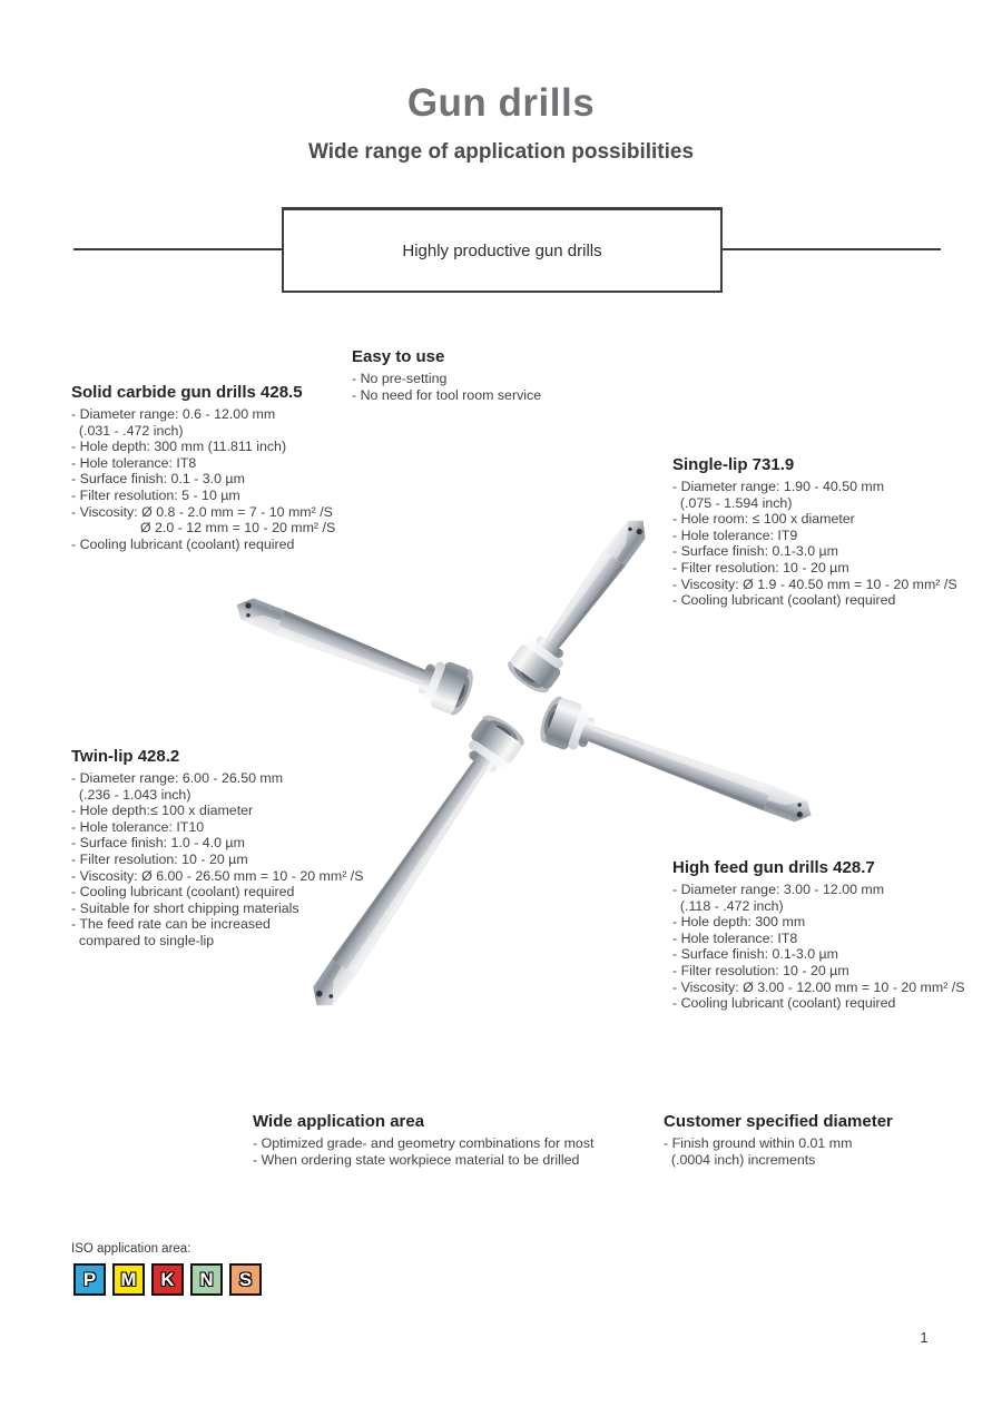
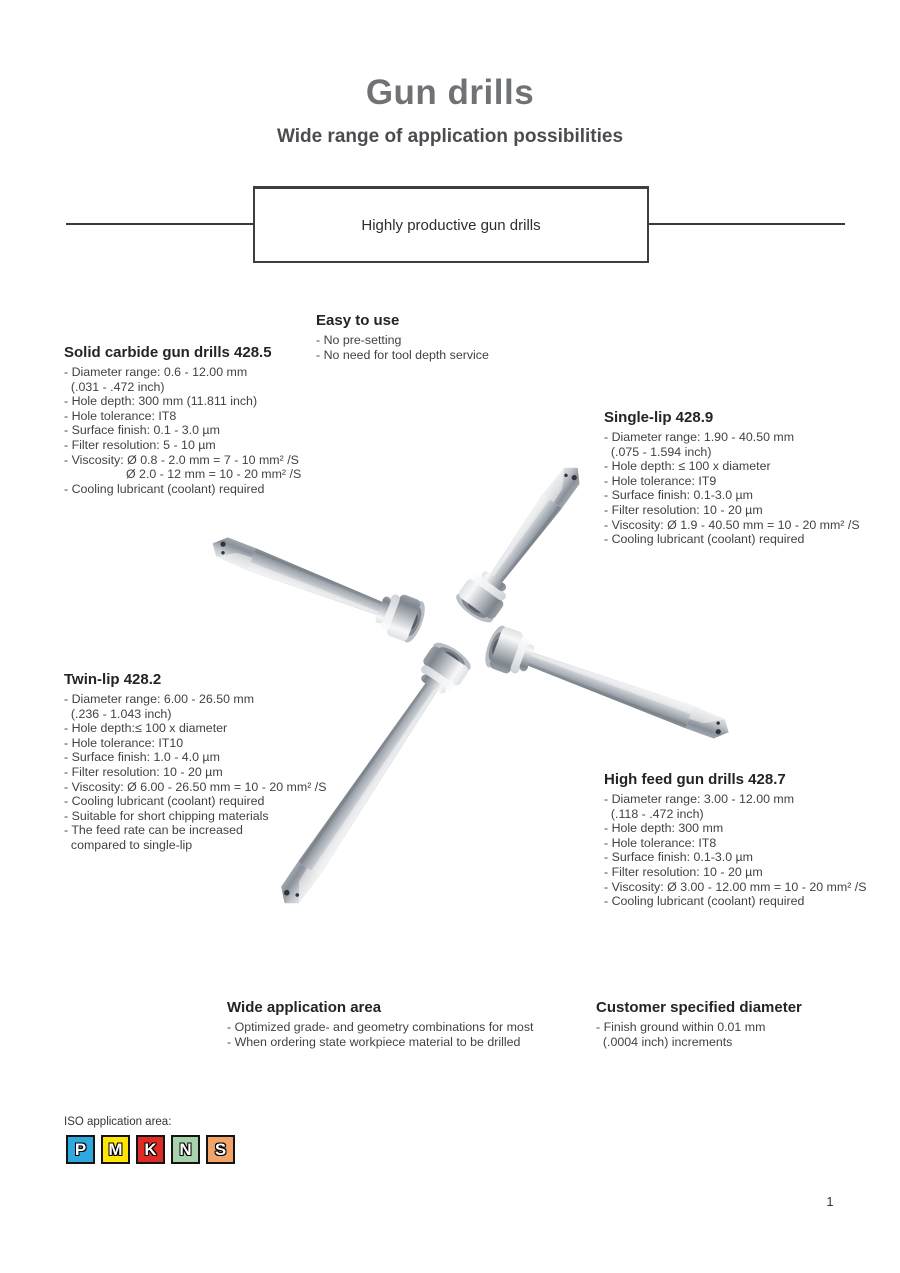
  Gun drills
  Wide range of application possibilities
  Highly productive gun drills
  Easy to use
  - No pre-setting
- - No need for tool room service
+ - No need for tool depth service
  Solid carbide gun drills 428.5
  - Diameter range: 0.6 - 12.00 mm
  (.031 - .472 inch)
  - Hole depth: 300 mm (11.811 inch)
  - Hole tolerance: IT8
  - Surface finish: 0.1 - 3.0 µm
  - Filter resolution: 5 - 10 µm
  - Viscosity: Ø 0.8 - 2.0 mm = 7 - 10 mm² /S
  Ø 2.0 - 12 mm = 10 - 20 mm² /S
  - Cooling lubricant (coolant) required
- Single-lip 731.9
+ Single-lip 428.9
  - Diameter range: 1.90 - 40.50 mm
  (.075 - 1.594 inch)
- - Hole room: ≤ 100 x diameter
+ - Hole depth: ≤ 100 x diameter
  - Hole tolerance: IT9
  - Surface finish: 0.1-3.0 µm
  - Filter resolution: 10 - 20 µm
  - Viscosity: Ø 1.9 - 40.50 mm = 10 - 20 mm² /S
  - Cooling lubricant (coolant) required
  Twin-lip 428.2
  - Diameter range: 6.00 - 26.50 mm
  (.236 - 1.043 inch)
  - Hole depth:≤ 100 x diameter
  - Hole tolerance: IT10
  - Surface finish: 1.0 - 4.0 µm
  - Filter resolution: 10 - 20 µm
  - Viscosity: Ø 6.00 - 26.50 mm = 10 - 20 mm² /S
  - Cooling lubricant (coolant) required
  - Suitable for short chipping materials
  - The feed rate can be increased
  compared to single-lip
  High feed gun drills 428.7
  - Diameter range: 3.00 - 12.00 mm
  (.118 - .472 inch)
  - Hole depth: 300 mm
  - Hole tolerance: IT8
  - Surface finish: 0.1-3.0 µm
  - Filter resolution: 10 - 20 µm
  - Viscosity: Ø 3.00 - 12.00 mm = 10 - 20 mm² /S
  - Cooling lubricant (coolant) required
  Wide application area
  - Optimized grade- and geometry combinations for most
  - When ordering state workpiece material to be drilled
  Customer specified diameter
  - Finish ground within 0.01 mm
  (.0004 inch) increments
  ISO application area:
  P
  M
  K
  N
  S
  1
